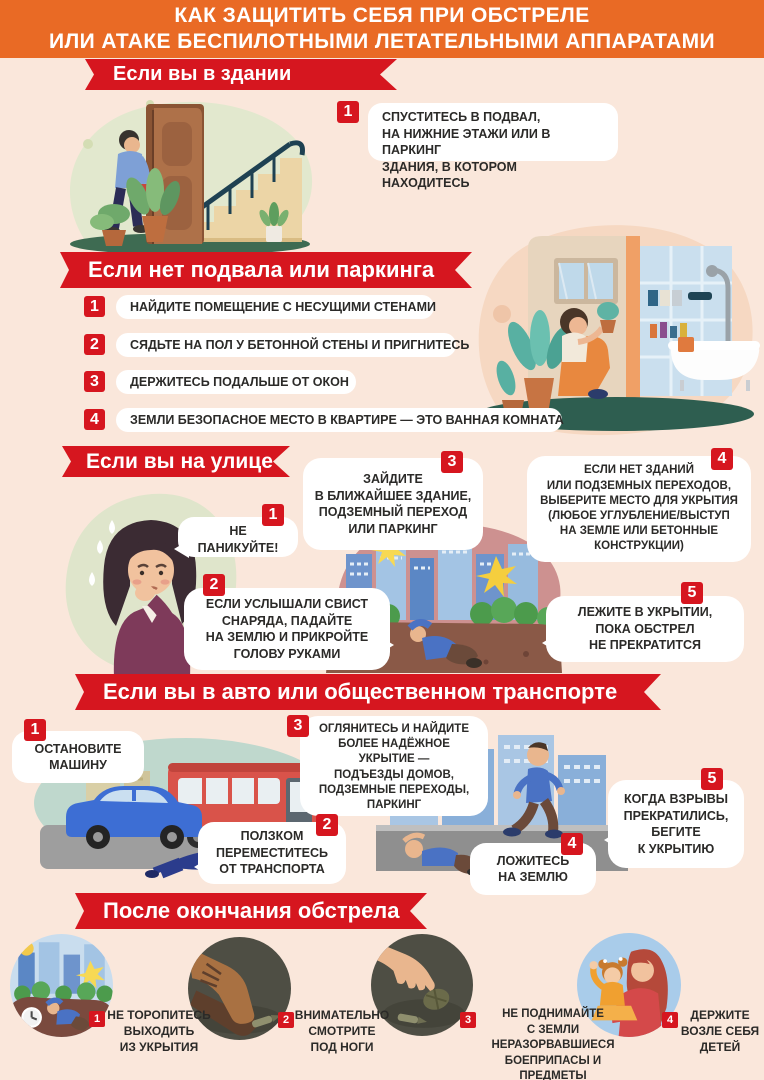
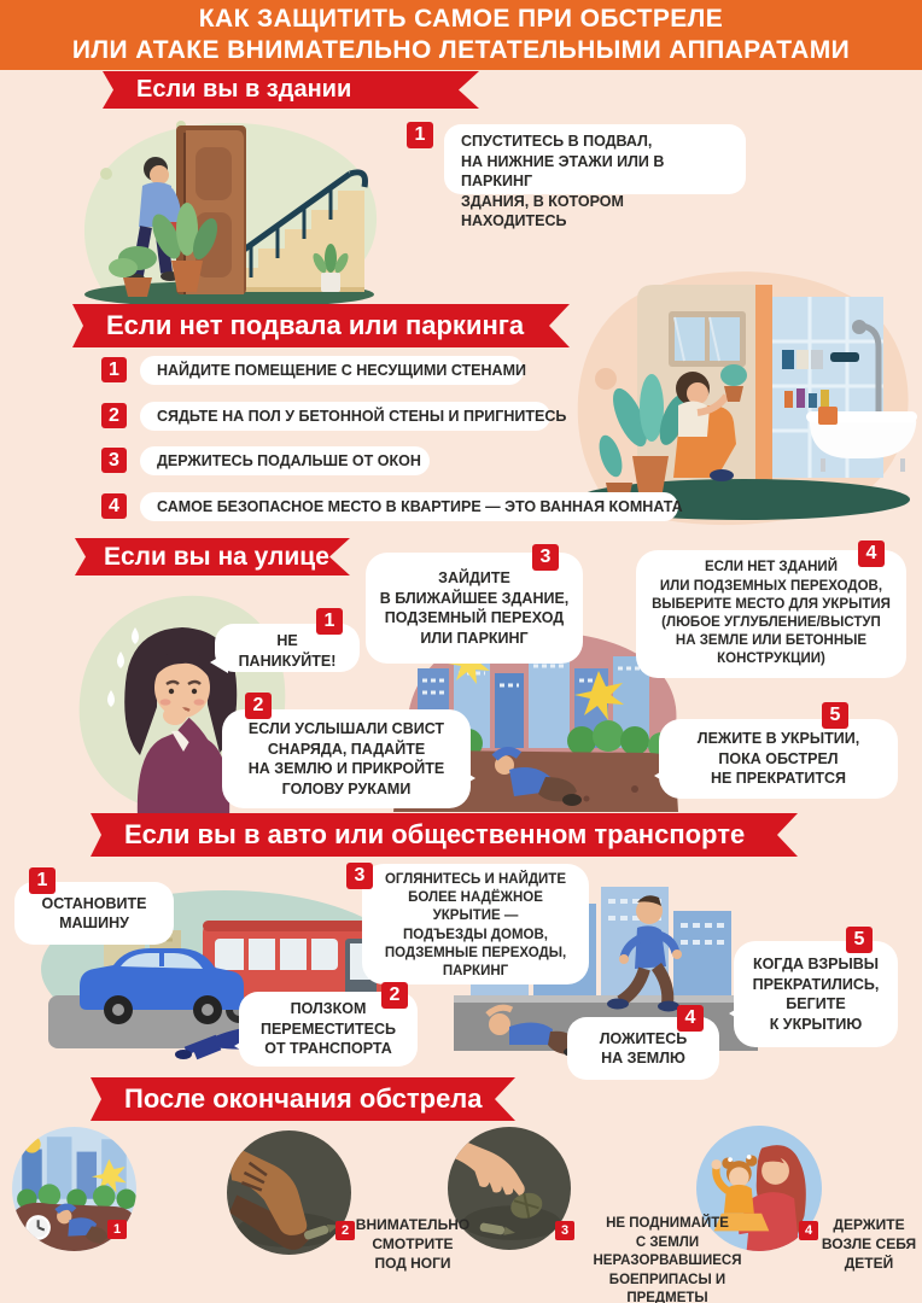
- КАК ЗАЩИТИТЬ СЕБЯ ПРИ ОБСТРЕЛЕ
+ КАК ЗАЩИТИТЬ САМОЕ ПРИ ОБСТРЕЛЕ
- ИЛИ АТАКЕ БЕСПИЛОТНЫМИ ЛЕТАТЕЛЬНЫМИ АППАРАТАМИ
+ ИЛИ АТАКЕ ВНИМАТЕЛЬНО ЛЕТАТЕЛЬНЫМИ АППАРАТАМИ
  Если вы в здании
  1
  СПУСТИТЕСЬ В ПОДВАЛ,
  НА НИЖНИЕ ЭТАЖИ ИЛИ В ПАРКИНГ
  ЗДАНИЯ, В КОТОРОМ НАХОДИТЕСЬ
  Если нет подвала или паркинга
  1
  НАЙДИТЕ ПОМЕЩЕНИЕ С НЕСУЩИМИ СТЕНАМИ
  2
  СЯДЬТЕ НА ПОЛ У БЕТОННОЙ СТЕНЫ И ПРИГНИТЕСЬ
  3
  ДЕРЖИТЕСЬ ПОДАЛЬШЕ ОТ ОКОН
  4
- ЗЕМЛИ БЕЗОПАСНОЕ МЕСТО В КВАРТИРЕ — ЭТО ВАННАЯ КОМНАТА
+ САМОЕ БЕЗОПАСНОЕ МЕСТО В КВАРТИРЕ — ЭТО ВАННАЯ КОМНАТА
  Если вы на улице
  1
  НЕ ПАНИКУЙТЕ!
  2
  ЕСЛИ УСЛЫШАЛИ СВИСТ
  СНАРЯДА, ПАДАЙТЕ
  НА ЗЕМЛЮ И ПРИКРОЙТЕ
  ГОЛОВУ РУКАМИ
  3
  ЗАЙДИТЕ
  В БЛИЖАЙШЕЕ ЗДАНИЕ,
  ПОДЗЕМНЫЙ ПЕРЕХОД
  ИЛИ ПАРКИНГ
  4
  ЕСЛИ НЕТ ЗДАНИЙ
  ИЛИ ПОДЗЕМНЫХ ПЕРЕХОДОВ,
  ВЫБЕРИТЕ МЕСТО ДЛЯ УКРЫТИЯ
  (ЛЮБОЕ УГЛУБЛЕНИЕ/ВЫСТУП
  НА ЗЕМЛЕ ИЛИ БЕТОННЫЕ
  КОНСТРУКЦИИ)
  5
  ЛЕЖИТЕ В УКРЫТИИ,
  ПОКА ОБСТРЕЛ
  НЕ ПРЕКРАТИТСЯ
  Если вы в авто или общественном транспорте
  1
  ОСТАНОВИТЕ
  МАШИНУ
  2
  ПОЛЗКОМ
  ПЕРЕМЕСТИТЕСЬ
  ОТ ТРАНСПОРТА
  3
  ОГЛЯНИТЕСЬ И НАЙДИТЕ
  БОЛЕЕ НАДЁЖНОЕ УКРЫТИЕ —
  ПОДЪЕЗДЫ ДОМОВ,
  ПОДЗЕМНЫЕ ПЕРЕХОДЫ,
  ПАРКИНГ
  4
  ЛОЖИТЕСЬ
  НА ЗЕМЛЮ
  5
  КОГДА ВЗРЫВЫ
  ПРЕКРАТИЛИСЬ,
  БЕГИТЕ
  К УКРЫТИЮ
  После окончания обстрела
  1
- НЕ ТОРОПИТЕСЬ
- ВЫХОДИТЬ
- ИЗ УКРЫТИЯ
  2
  ВНИМАТЕЛЬНО
  СМОТРИТЕ
  ПОД НОГИ
  3
  НЕ ПОДНИМАЙТЕ
  С ЗЕМЛИ НЕРАЗОРВАВШИЕСЯ
  БОЕПРИПАСЫ И ПРЕДМЕТЫ
  4
  ДЕРЖИТЕ
  ВОЗЛЕ СЕБЯ
  ДЕТЕЙ
